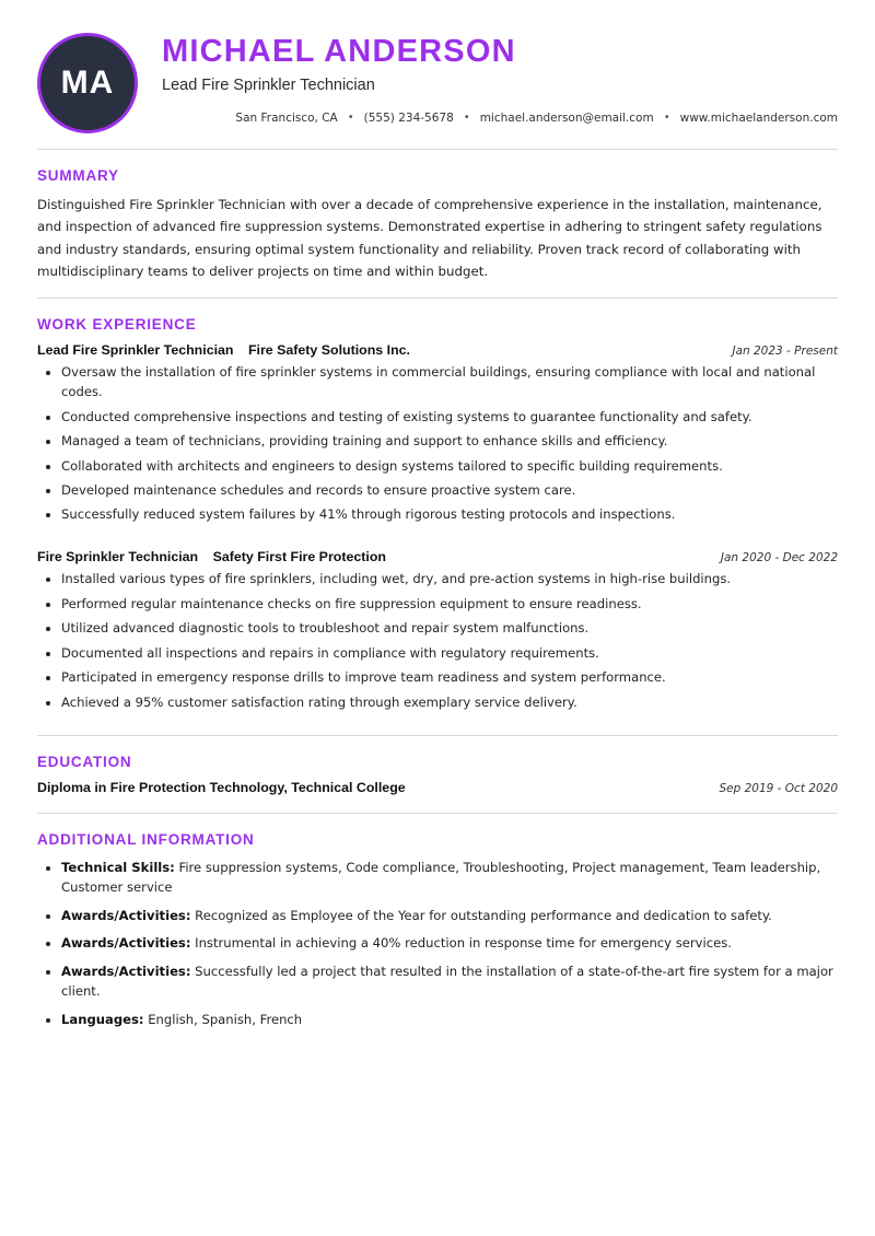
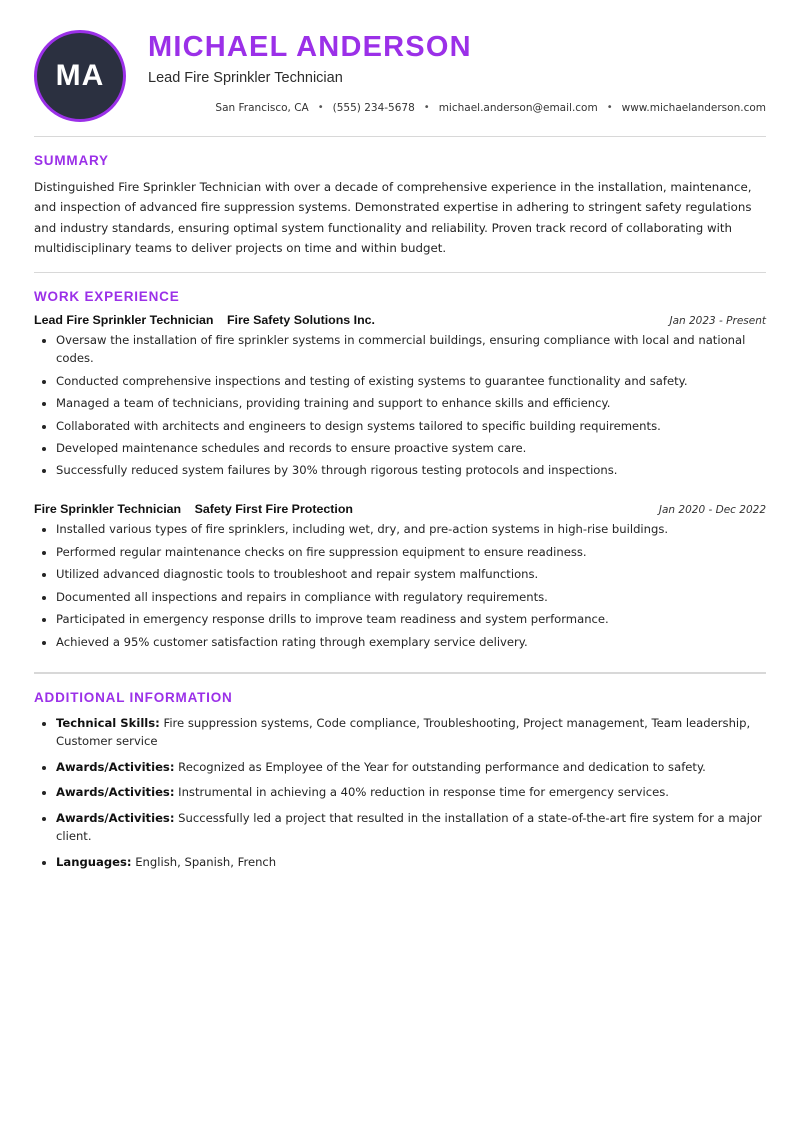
  MA
  MICHAEL ANDERSON
  Lead Fire Sprinkler Technician
  San Francisco, CA
  •
  (555) 234-5678
  •
  michael.anderson@email.com
  •
  www.michaelanderson.com
  SUMMARY
  Distinguished Fire Sprinkler Technician with over a decade of comprehensive experience in the installation, maintenance, and inspection of advanced fire suppression systems. Demonstrated expertise in adhering to stringent safety regulations and industry standards, ensuring optimal system functionality and reliability. Proven track record of collaborating with multidisciplinary teams to deliver projects on time and within budget.
  WORK EXPERIENCE
  Lead Fire Sprinkler Technician Fire Safety Solutions Inc.
  Jan 2023 - Present
  Oversaw the installation of fire sprinkler systems in commercial buildings, ensuring compliance with local and national codes.
  Conducted comprehensive inspections and testing of existing systems to guarantee functionality and safety.
  Managed a team of technicians, providing training and support to enhance skills and efficiency.
  Collaborated with architects and engineers to design systems tailored to specific building requirements.
  Developed maintenance schedules and records to ensure proactive system care.
- Successfully reduced system failures by 41% through rigorous testing protocols and inspections.
+ Successfully reduced system failures by 30% through rigorous testing protocols and inspections.
  Fire Sprinkler Technician Safety First Fire Protection
  Jan 2020 - Dec 2022
  Installed various types of fire sprinklers, including wet, dry, and pre-action systems in high-rise buildings.
  Performed regular maintenance checks on fire suppression equipment to ensure readiness.
  Utilized advanced diagnostic tools to troubleshoot and repair system malfunctions.
  Documented all inspections and repairs in compliance with regulatory requirements.
  Participated in emergency response drills to improve team readiness and system performance.
  Achieved a 95% customer satisfaction rating through exemplary service delivery.
- EDUCATION
- Diploma in Fire Protection Technology, Technical College
- Sep 2019 - Oct 2020
  ADDITIONAL INFORMATION
  Technical Skills: Fire suppression systems, Code compliance, Troubleshooting, Project management, Team leadership, Customer service
  Awards/Activities: Recognized as Employee of the Year for outstanding performance and dedication to safety.
  Awards/Activities: Instrumental in achieving a 40% reduction in response time for emergency services.
  Awards/Activities: Successfully led a project that resulted in the installation of a state-of-the-art fire system for a major client.
  Languages: English, Spanish, French
